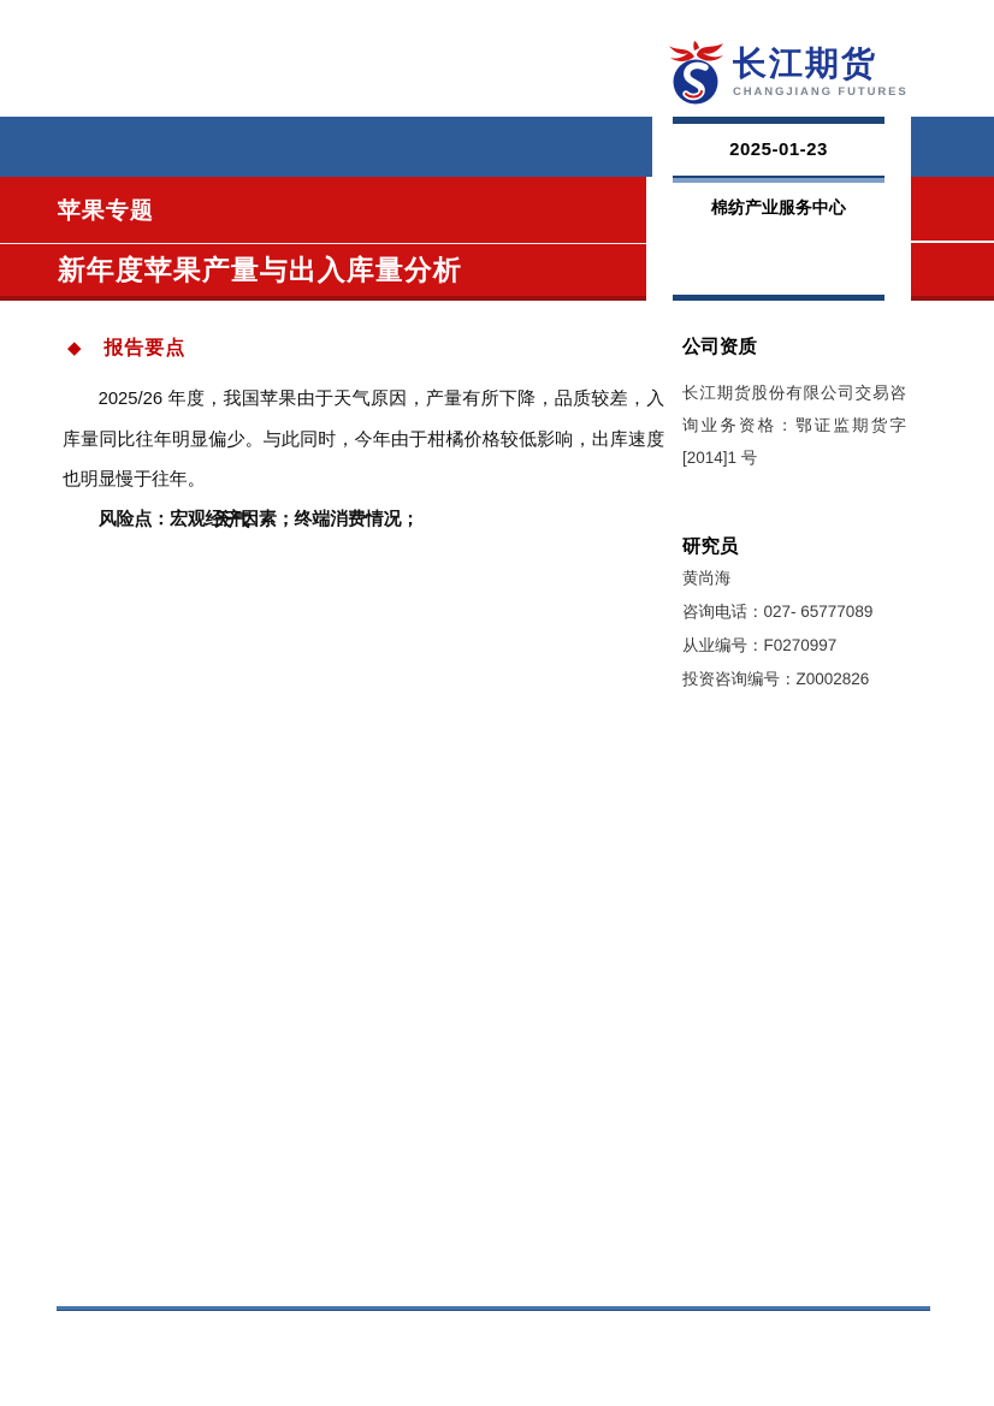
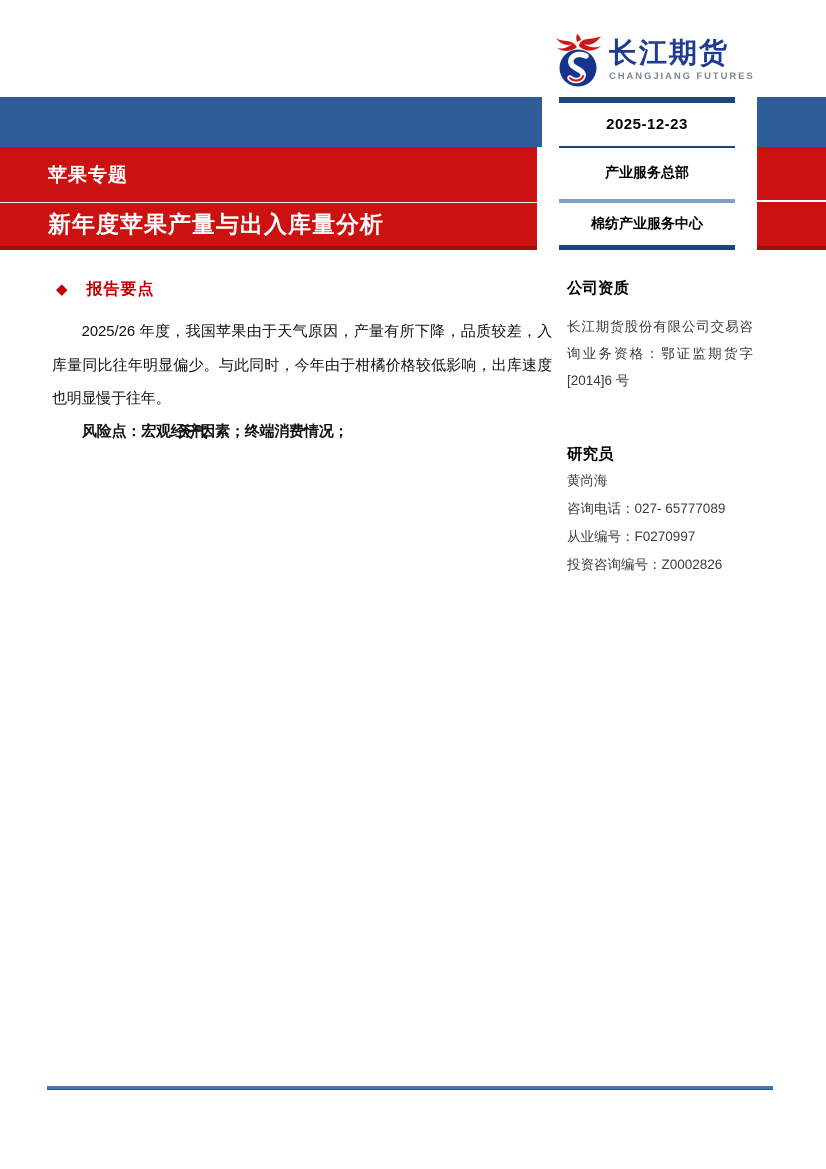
  长江期货
  CHANGJIANG FUTURES
  苹果专题
  新年度苹果产量与出入库量分析
- 2025-01-23
+ 2025-12-23
+ 产业服务总部
  棉纺产业服务中心
  ◆
  报告要点
  2025/26 年度，我国苹果由于天气原因，产量有所下降，品质较差，入库量同比往年明显偏少。与此同时，今年由于柑橘价格较低影响，出库速度也明显慢于往年。
  风险点：宏观经济因素；终端消费情况；
  天气
  公司资质
- 长江期货股份有限公司交易咨询业务资格：鄂证监期货字[2014]1 号
+ 长江期货股份有限公司交易咨询业务资格：鄂证监期货字[2014]6 号
  研究员
  黄尚海
  咨询电话：027- 65777089
  从业编号：F0270997
  投资咨询编号：Z0002826
